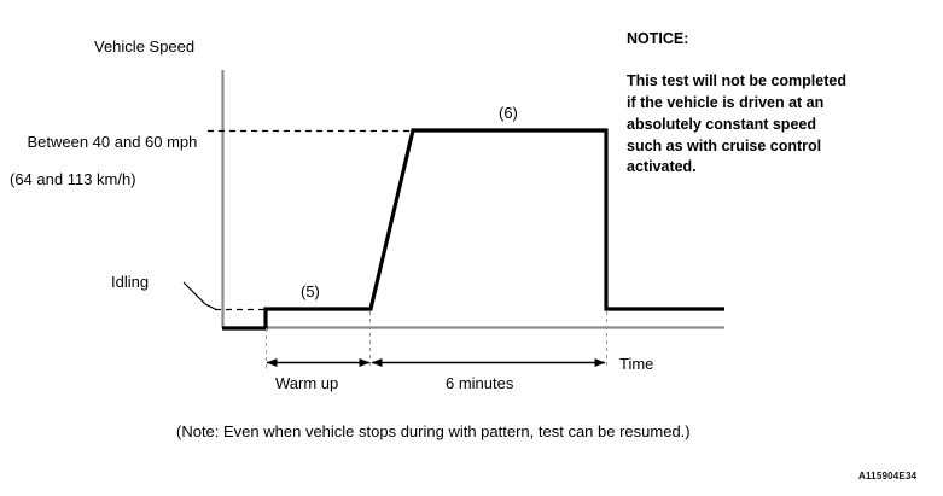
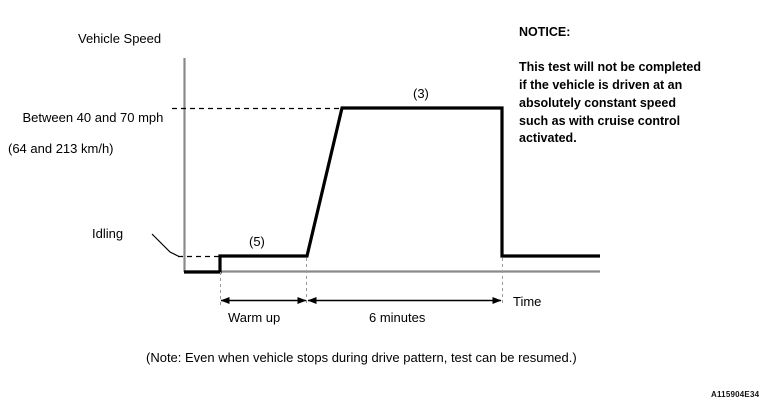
  Vehicle Speed
- Between 40 and 60 mph
+ Between 40 and 70 mph
- (64 and 113 km/h)
+ (64 and 213 km/h)
  Idling
  (5)
- (6)
+ (3)
  Warm up
  6 minutes
  Time
  NOTICE:
  This test will not be completed
  if the vehicle is driven at an
  absolutely constant speed
  such as with cruise control
  activated.
- (Note: Even when vehicle stops during with pattern, test can be resumed.)
+ (Note: Even when vehicle stops during drive pattern, test can be resumed.)
  A115904E34
